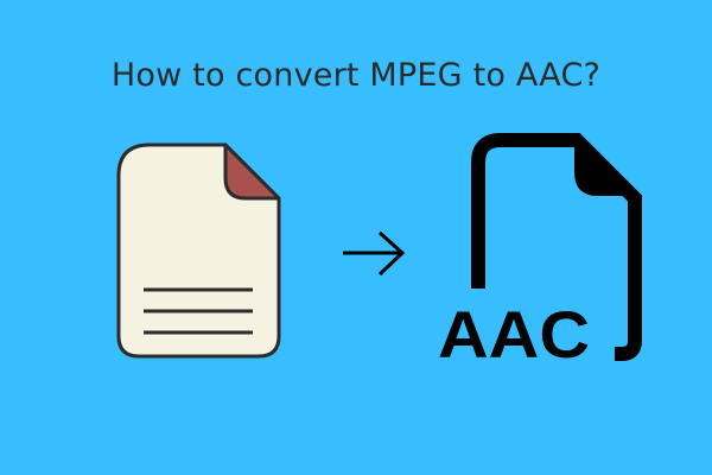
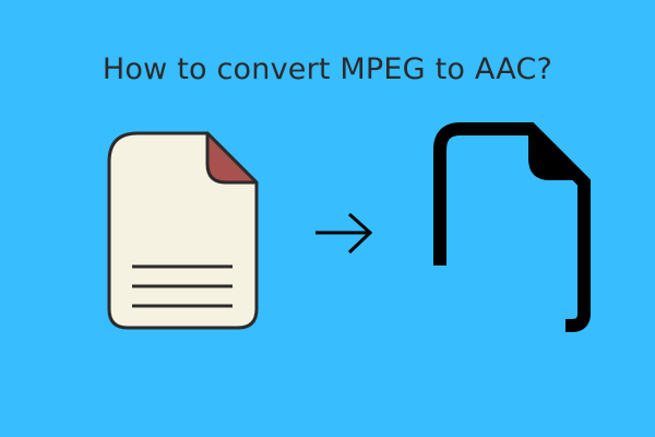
  How to convert MPEG to AAC?
- AAC
